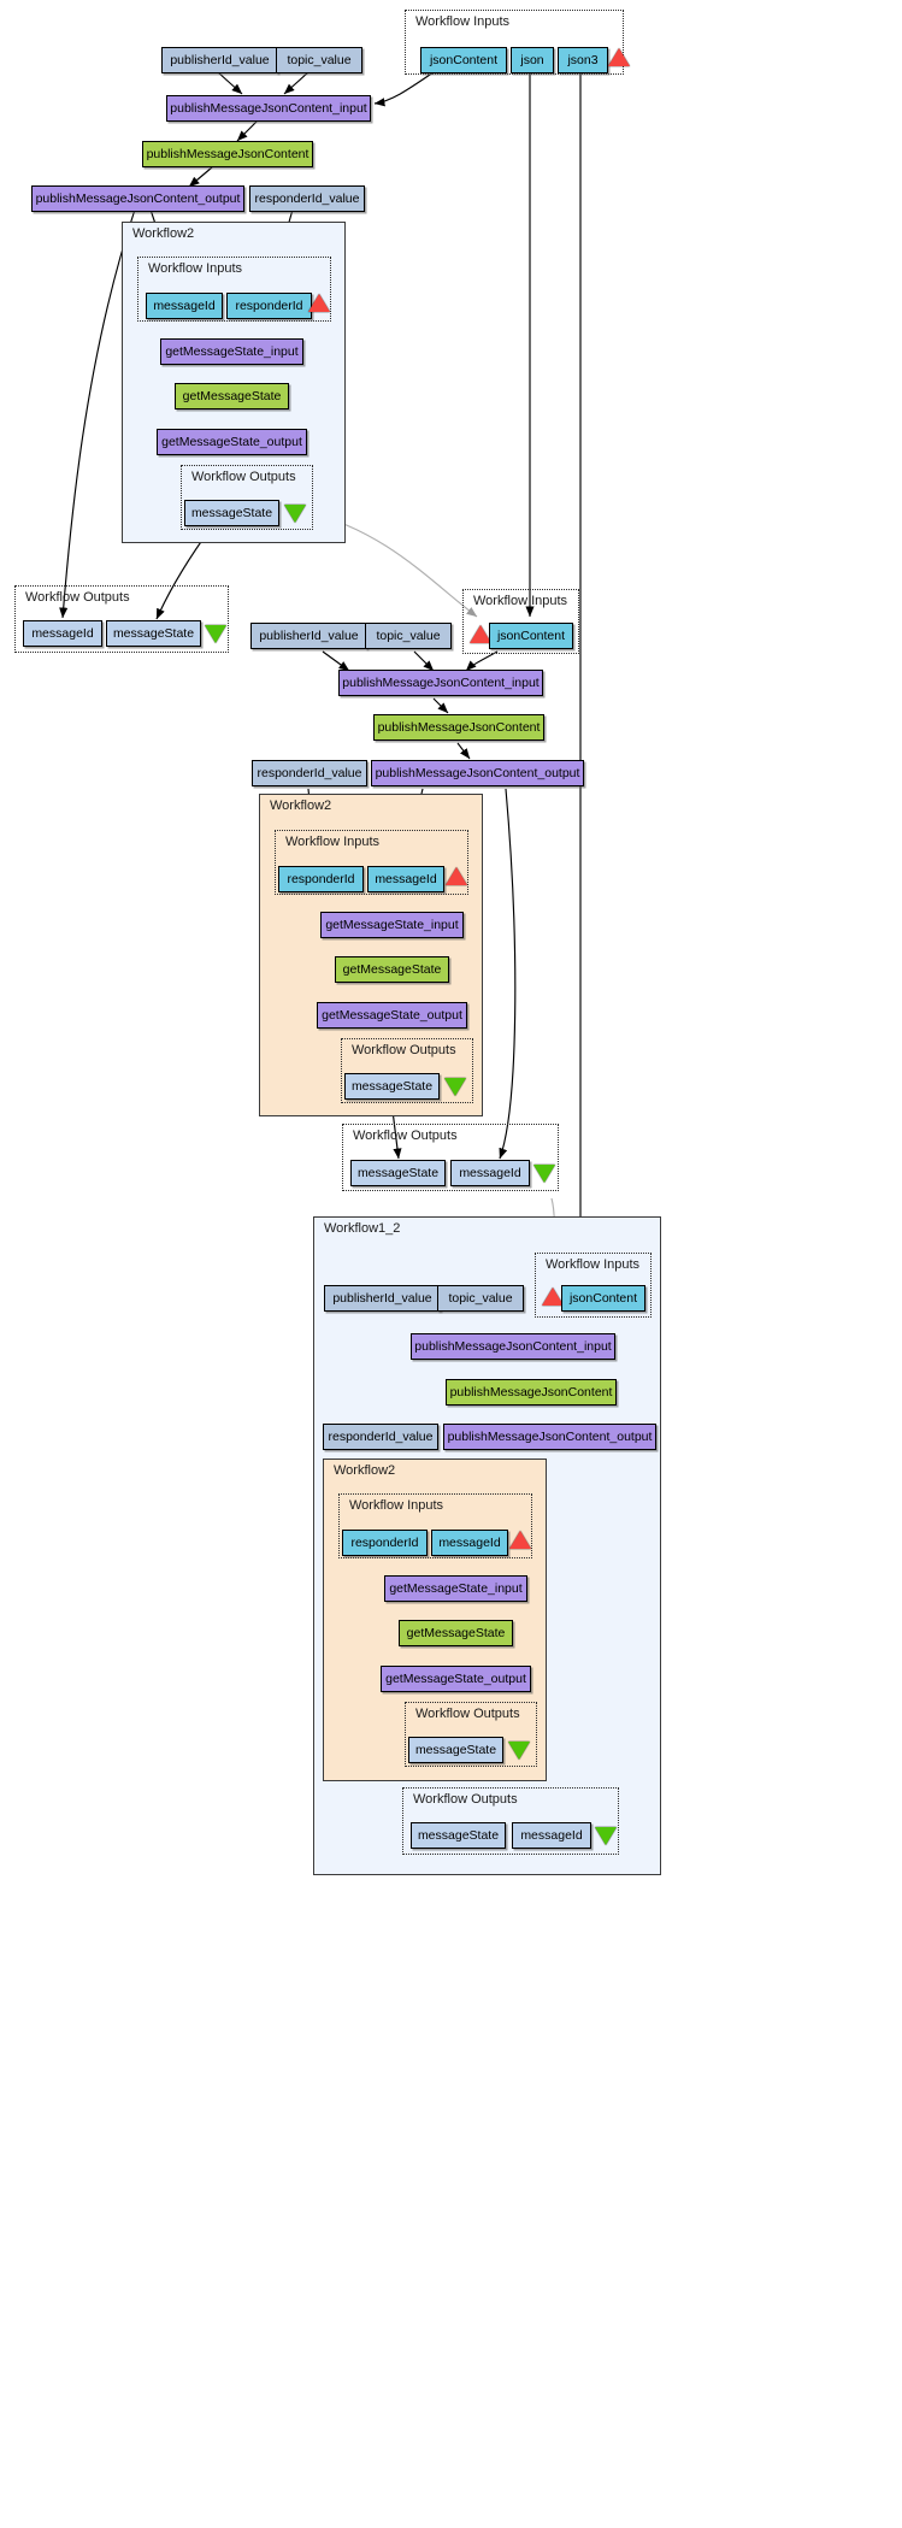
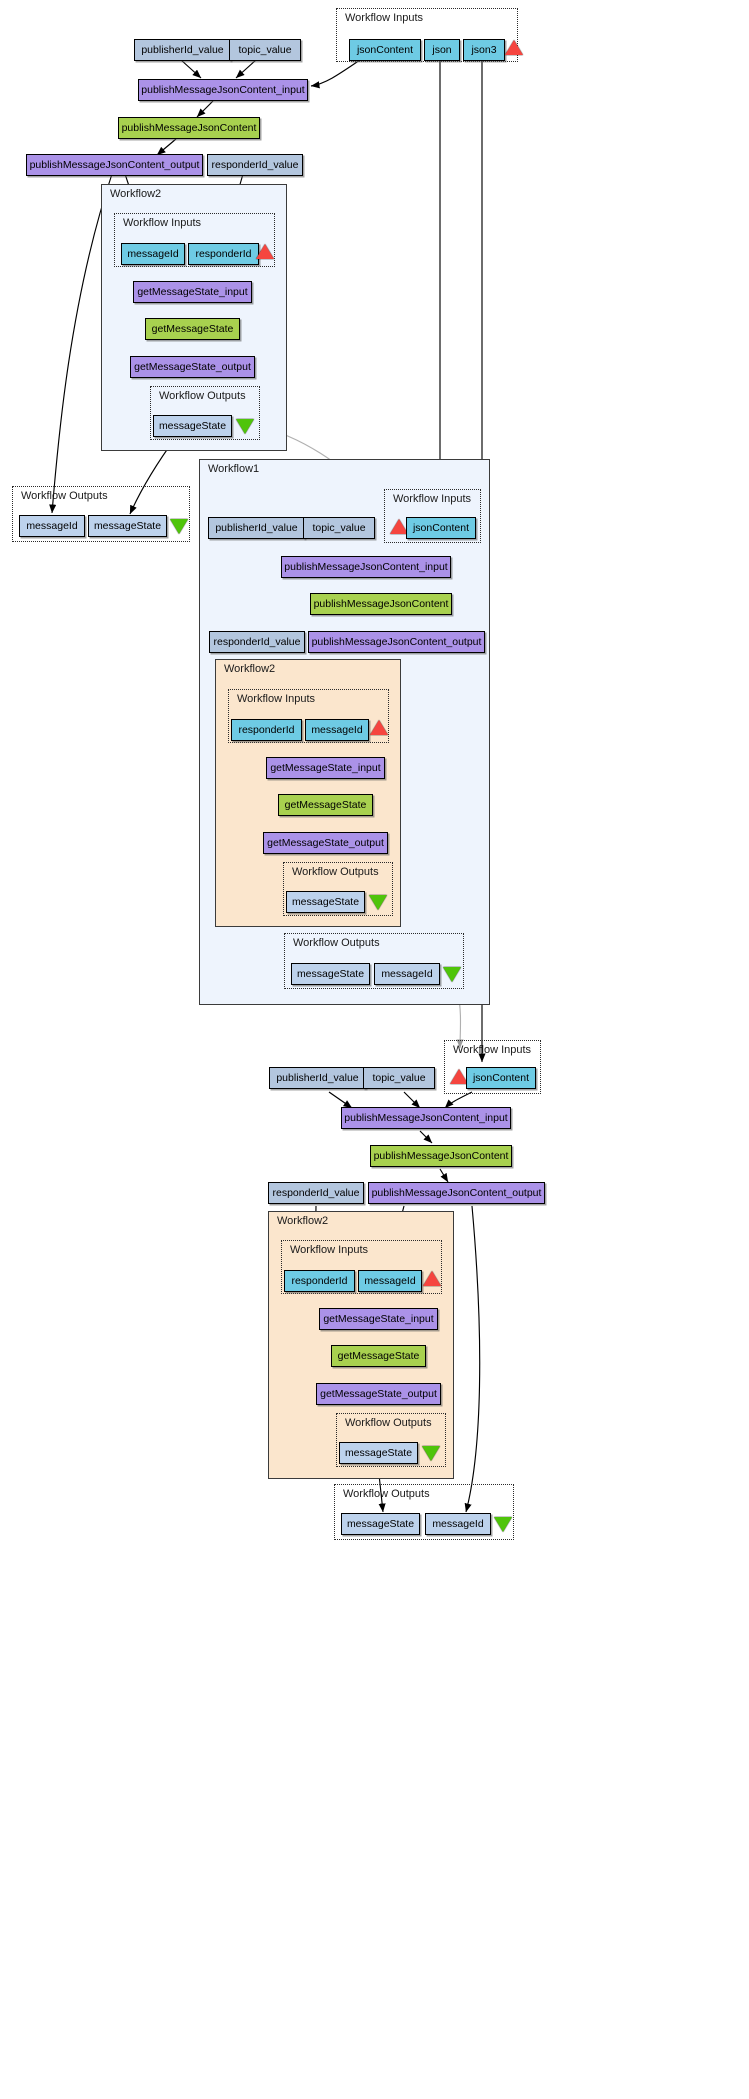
  Workflow Inputs
  jsonContent
  json
  json3
  publisherId_value
  topic_value
  publishMessageJsonContent_input
  publishMessageJsonContent
  publishMessageJsonContent_output
  responderId_value
  Workflow2
  Workflow Inputs
  messageId
  responderId
  getMessageState_input
  getMessageState
  getMessageState_output
  Workflow Outputs
  messageState
  Workflow Outputs
  messageId
  messageState
+ Workflow1
  Workflow Inputs
  jsonContent
  publisherId_value
  topic_value
  publishMessageJsonContent_input
  publishMessageJsonContent
  responderId_value
  publishMessageJsonContent_output
  Workflow2
  Workflow Inputs
  responderId
  messageId
  getMessageState_input
  getMessageState
  getMessageState_output
  Workflow Outputs
  messageState
  Workflow Outputs
  messageState
  messageId
- Workflow1_2
  Workflow Inputs
  jsonContent
  publisherId_value
  topic_value
  publishMessageJsonContent_input
  publishMessageJsonContent
  responderId_value
  publishMessageJsonContent_output
  Workflow2
  Workflow Inputs
  responderId
  messageId
  getMessageState_input
  getMessageState
  getMessageState_output
  Workflow Outputs
  messageState
  Workflow Outputs
  messageState
  messageId
